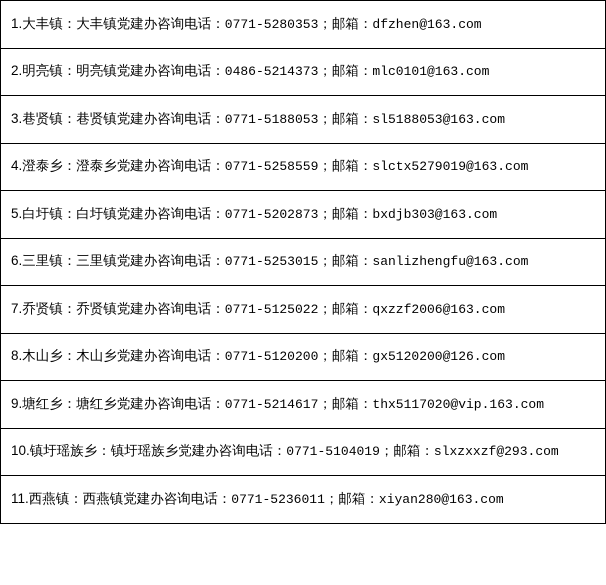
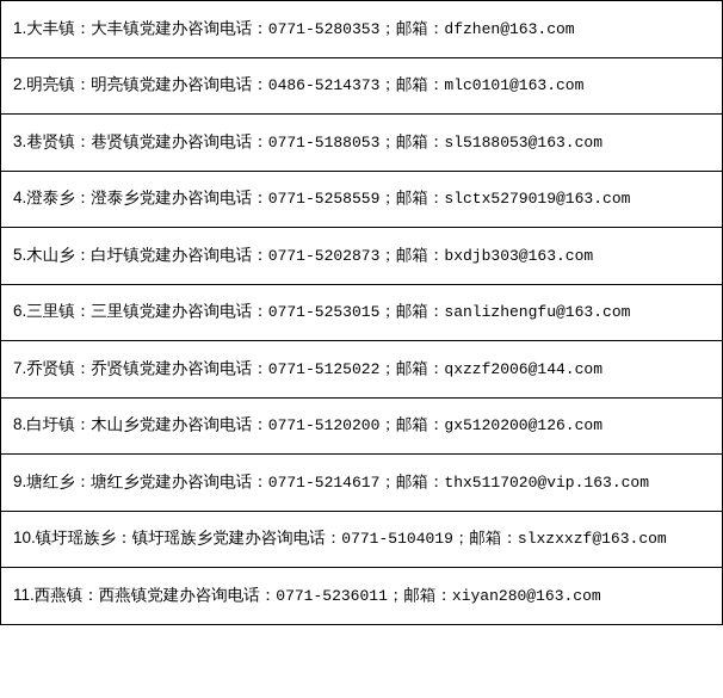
  1.大丰镇：大丰镇党建办咨询电话：0771-5280353；邮箱：dfzhen@163.com
  2.明亮镇：明亮镇党建办咨询电话：0486-5214373；邮箱：mlc0101@163.com
  3.巷贤镇：巷贤镇党建办咨询电话：0771-5188053；邮箱：sl5188053@163.com
  4.澄泰乡：澄泰乡党建办咨询电话：0771-5258559；邮箱：slctx5279019@163.com
- 5.白圩镇：白圩镇党建办咨询电话：0771-5202873；邮箱：bxdjb303@163.com
+ 5.木山乡：白圩镇党建办咨询电话：0771-5202873；邮箱：bxdjb303@163.com
  6.三里镇：三里镇党建办咨询电话：0771-5253015；邮箱：sanlizhengfu@163.com
- 7.乔贤镇：乔贤镇党建办咨询电话：0771-5125022；邮箱：qxzzf2006@163.com
+ 7.乔贤镇：乔贤镇党建办咨询电话：0771-5125022；邮箱：qxzzf2006@144.com
- 8.木山乡：木山乡党建办咨询电话：0771-5120200；邮箱：gx5120200@126.com
+ 8.白圩镇：木山乡党建办咨询电话：0771-5120200；邮箱：gx5120200@126.com
  9.塘红乡：塘红乡党建办咨询电话：0771-5214617；邮箱：thx5117020@vip.163.com
- 10.镇圩瑶族乡：镇圩瑶族乡党建办咨询电话：0771-5104019；邮箱：slxzxxzf@293.com
+ 10.镇圩瑶族乡：镇圩瑶族乡党建办咨询电话：0771-5104019；邮箱：slxzxxzf@163.com
  11.西燕镇：西燕镇党建办咨询电话：0771-5236011；邮箱：xiyan280@163.com
